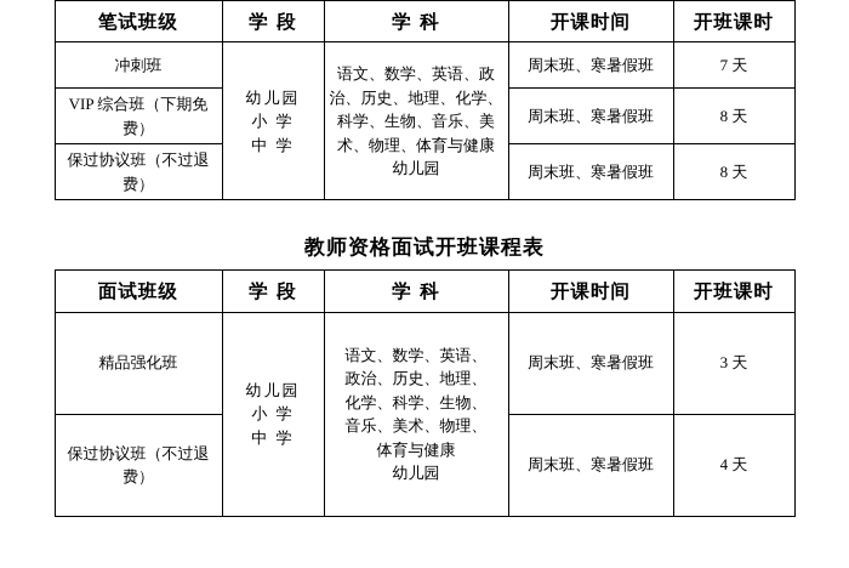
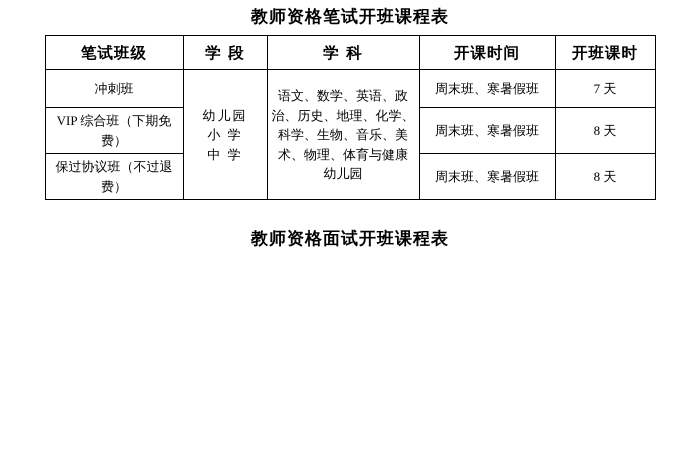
+ 教师资格笔试开班课程表
  笔试班级	学 段	学 科	开课时间	开班课时
  冲刺班	幼儿园 小 学 中 学	语文、数学、英语、政 治、历史、地理、化学、 科学、生物、音乐、美 术、物理、体育与健康 幼儿园	周末班、寒暑假班	7 天
  VIP 综合班（下期免费）	周末班、寒暑假班	8 天
  保过协议班（不过退费）	周末班、寒暑假班	8 天
  教师资格面试开班课程表
- 面试班级	学 段	学 科	开课时间	开班课时
- 精品强化班	幼儿园 小 学 中 学	语文、数学、英语、 政治、历史、地理、 化学、科学、生物、 音乐、美术、物理、 体育与健康 幼儿园	周末班、寒暑假班	3 天
- 保过协议班（不过退费）	周末班、寒暑假班	4 天
